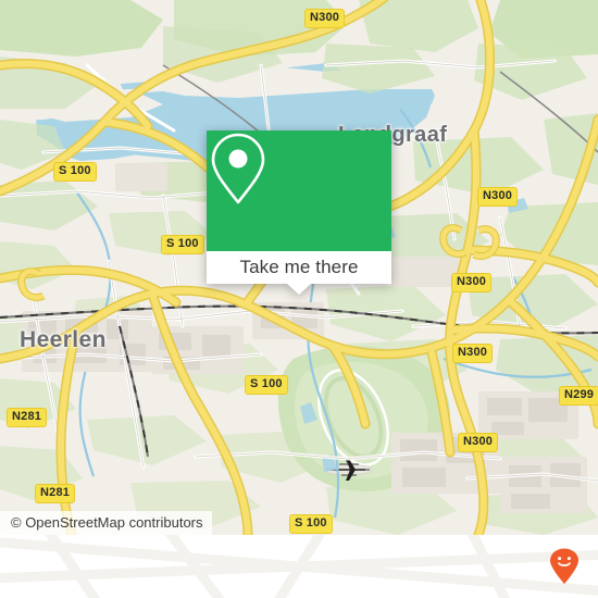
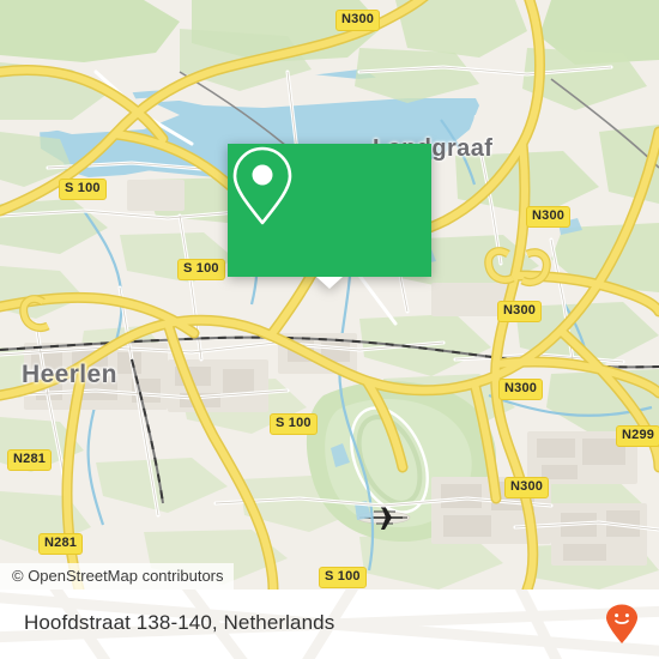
  Heerlen
  N300
  S 100
  S 100
  N300
  N300
  N300
  N299
  N300
  S 100
  N281
  N281
  S 100
- Take me there
  © OpenStreetMap contributors
+ Hoofdstraat 138-140, Netherlands
